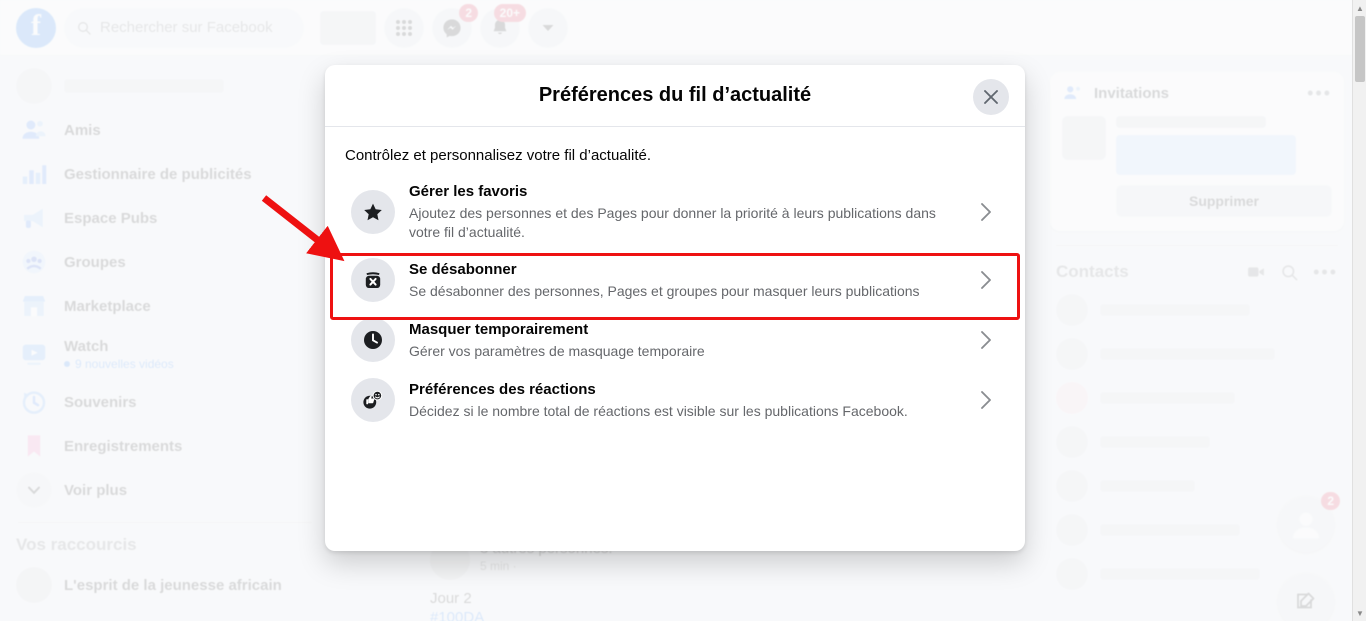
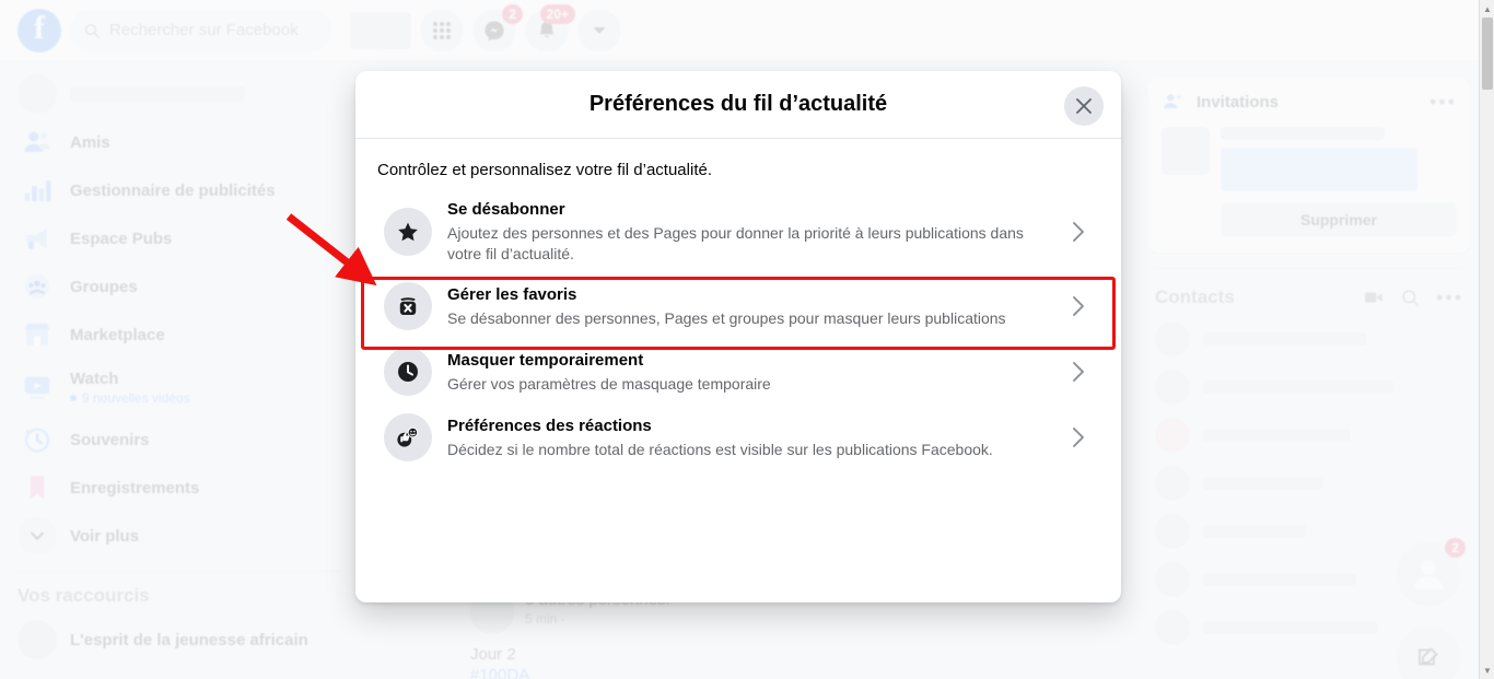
  f
  2
  20+
  Amis
  Gestionnaire de publicités
  Espace Pubs
  Groupes
  Marketplace
  Watch
  Souvenirs
  Enregistrements
  Voir plus
  L'esprit de la jeunesse africain
  Invitations
  Supprimer
  2
  5 min ·
  Jour 2
  Préférences du fil d’actualité
  Contrôlez et personnalisez votre fil d’actualité.
- Gérer les favoris
+ Se désabonner
  Ajoutez des personnes et des Pages pour donner la priorité à leurs publications dans votre fil d’actualité.
- Se désabonner
+ Gérer les favoris
  Se désabonner des personnes, Pages et groupes pour masquer leurs publications
  Masquer temporairement
  Gérer vos paramètres de masquage temporaire
  Préférences des réactions
  Décidez si le nombre total de réactions est visible sur les publications Facebook.
  ▲
  ▼
